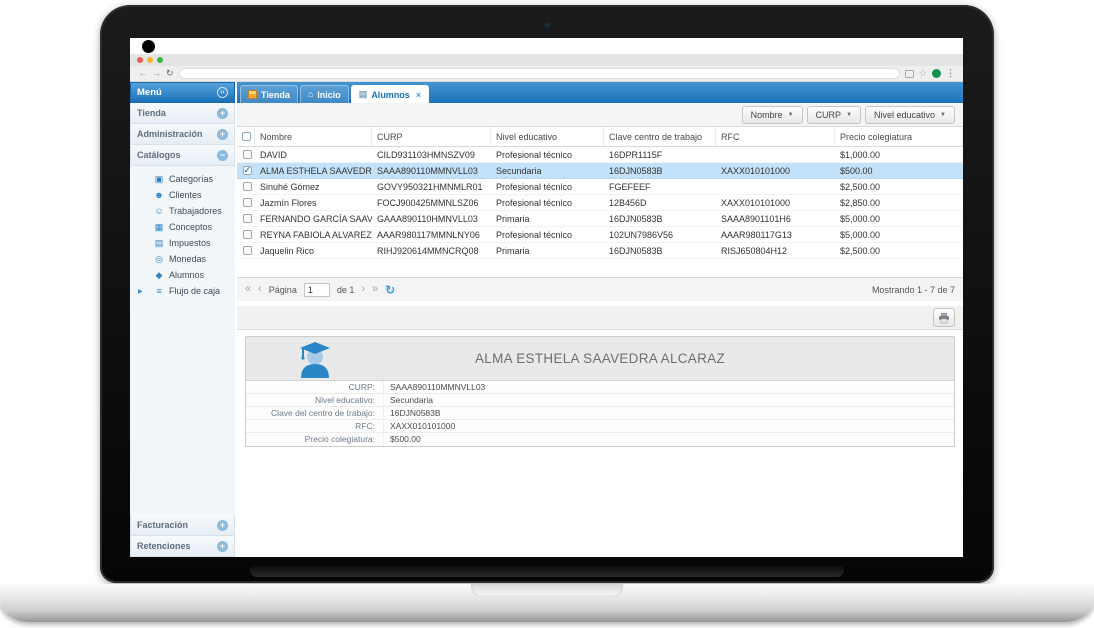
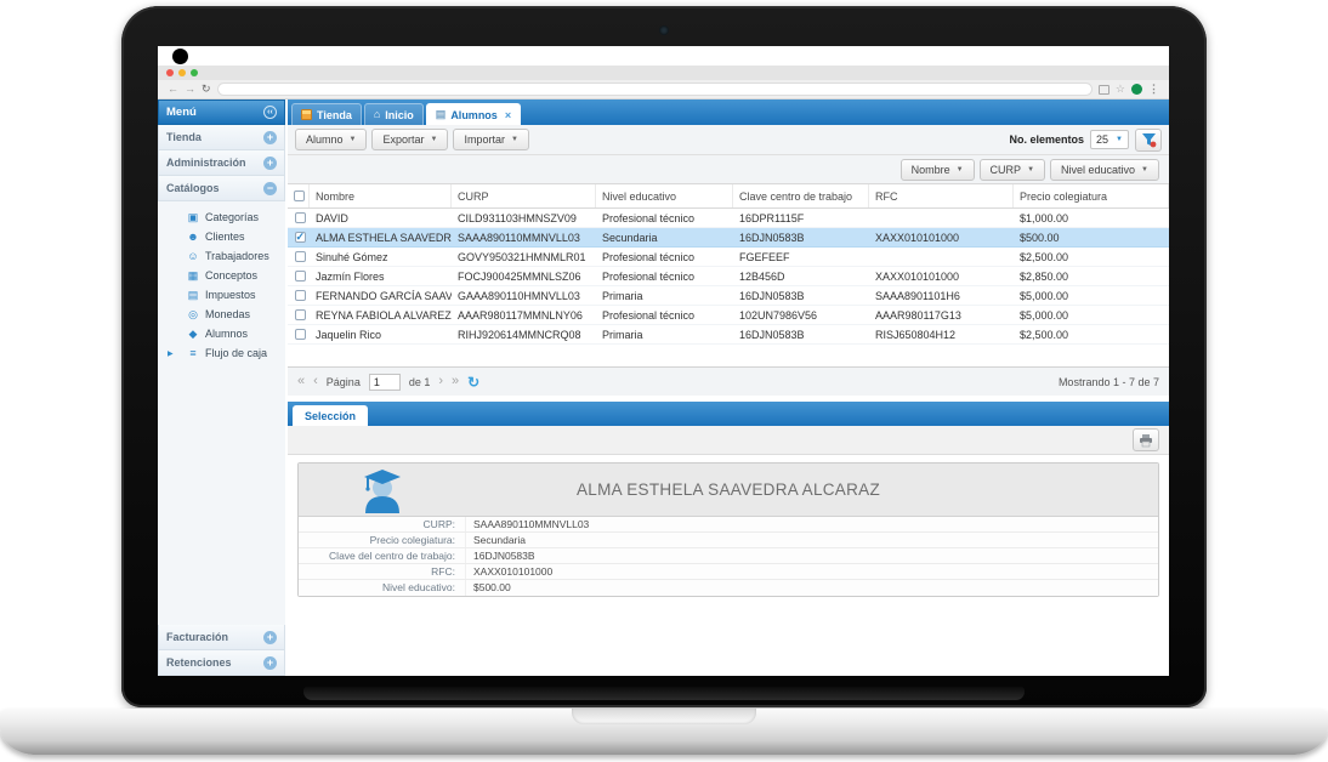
  ←
  →
  ↻
  ☆
  ⋮
  Menú
  Tienda
  +
  Administración
  +
  Catálogos
  −
  ▣
  Categorías
  ☻
  Clientes
  ☺
  Trabajadores
  ▦
  Conceptos
  ▤
  Impuestos
  ◎
  Monedas
  ◆
  Alumnos
  ≡
  Flujo de caja
  Facturación
  +
  Retenciones
  +
  Tienda
  ⌂
  Inicio
  ▤
  Alumnos
  ×
+ Alumno
+ Exportar
+ Importar
+ No. elementos
+ 25
  Nombre
  CURP
  Nivel educativo
  Nombre
  CURP
  Nivel educativo
  Clave centro de trabajo
  RFC
  Precio colegiatura
  DAVID
  CILD931103HMNSZV09
  Profesional técnico
  16DPR1115F
  $1,000.00
  ALMA ESTHELA SAAVEDR
  SAAA890110MMNVLL03
  Secundaria
  16DJN0583B
  XAXX010101000
  $500.00
  Sinuhé Gómez
  GOVY950321HMNMLR01
  Profesional técnico
  FGEFEEF
  $2,500.00
  Jazmín Flores
  FOCJ900425MMNLSZ06
  Profesional técnico
  12B456D
  XAXX010101000
  $2,850.00
  FERNANDO GARCÍA SAAV
  GAAA890110HMNVLL03
  Primaria
  16DJN0583B
  SAAA8901101H6
  $5,000.00
  REYNA FABIOLA ALVAREZ
  AAAR980117MMNLNY06
  Profesional técnico
  102UN7986V56
  AAAR980117G13
  $5,000.00
  Jaquelin Rico
  RIHJ920614MMNCRQ08
  Primaria
  16DJN0583B
  RISJ650804H12
  $2,500.00
  «
  ‹
  Página
  1
  de 1
  ›
  »
  ↻
  Mostrando 1 - 7 de 7
+ Selección
  ALMA ESTHELA SAAVEDRA ALCARAZ
  CURP:
  SAAA890110MMNVLL03
- Nivel educativo:
+ Precio colegiatura:
  Secundaria
  Clave del centro de trabajo:
  16DJN0583B
  RFC:
  XAXX010101000
- Precio colegiatura:
+ Nivel educativo:
  $500.00
